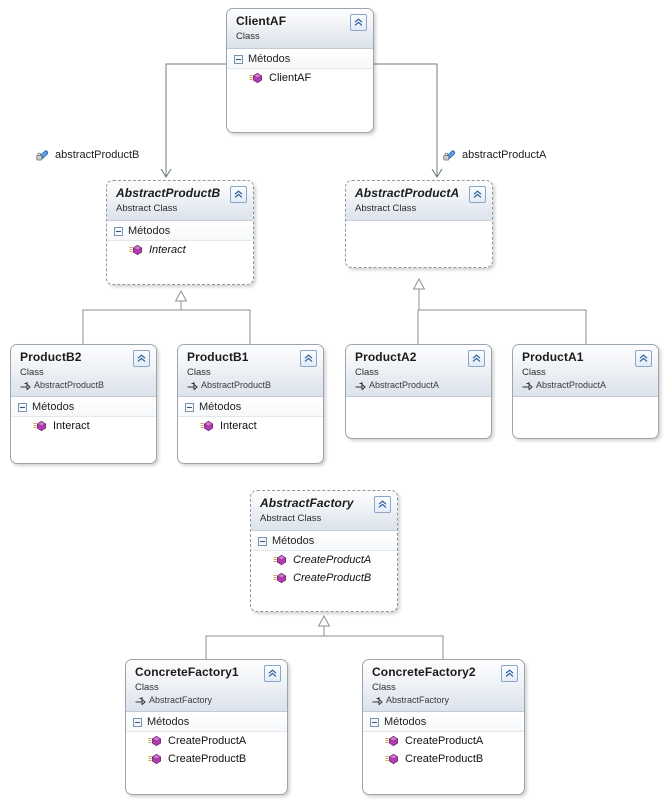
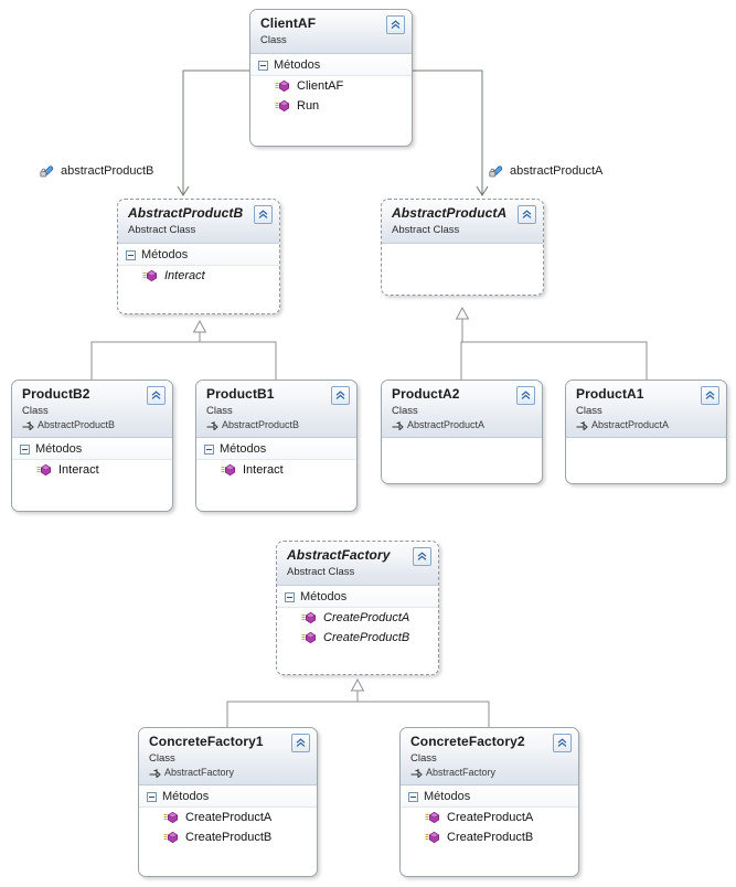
  abstractProductB
  abstractProductA
  ClientAF
  Class
  Métodos
  ClientAF
+ Run
  AbstractProductB
  Abstract Class
  Métodos
  Interact
  AbstractProductA
  Abstract Class
  ProductB2
  Class
  AbstractProductB
  Métodos
  Interact
  ProductB1
  Class
  AbstractProductB
  Métodos
  Interact
  ProductA2
  Class
  AbstractProductA
  ProductA1
  Class
  AbstractProductA
  AbstractFactory
  Abstract Class
  Métodos
  CreateProductA
  CreateProductB
  ConcreteFactory1
  Class
  AbstractFactory
  Métodos
  CreateProductA
  CreateProductB
  ConcreteFactory2
  Class
  AbstractFactory
  Métodos
  CreateProductA
  CreateProductB
